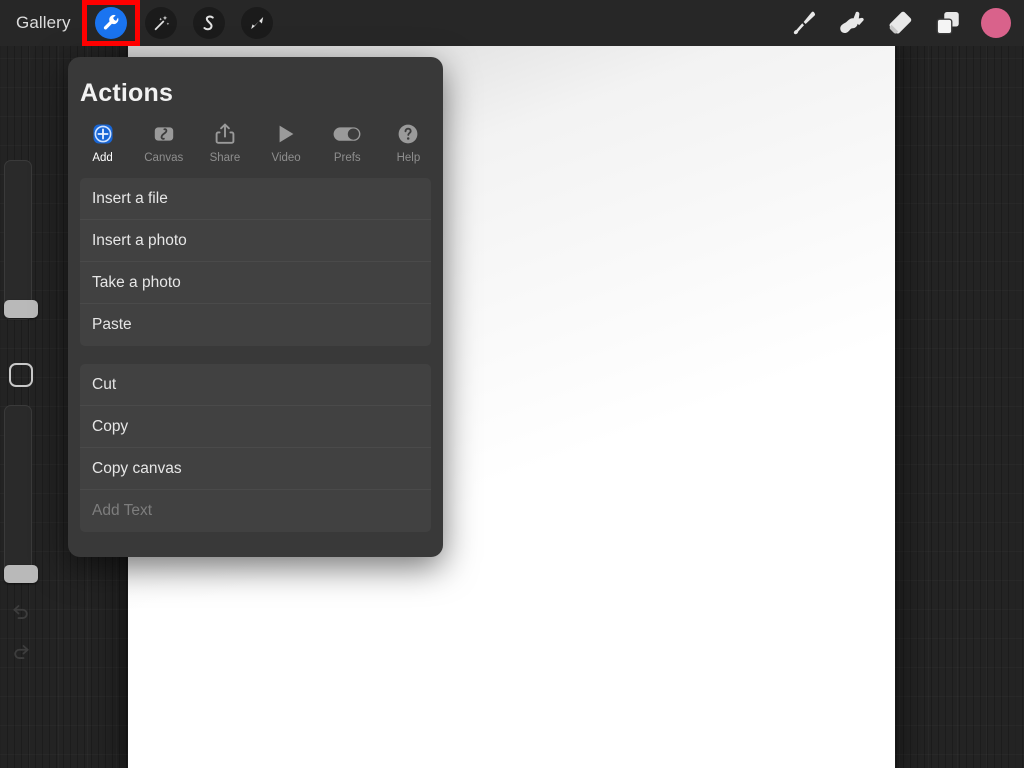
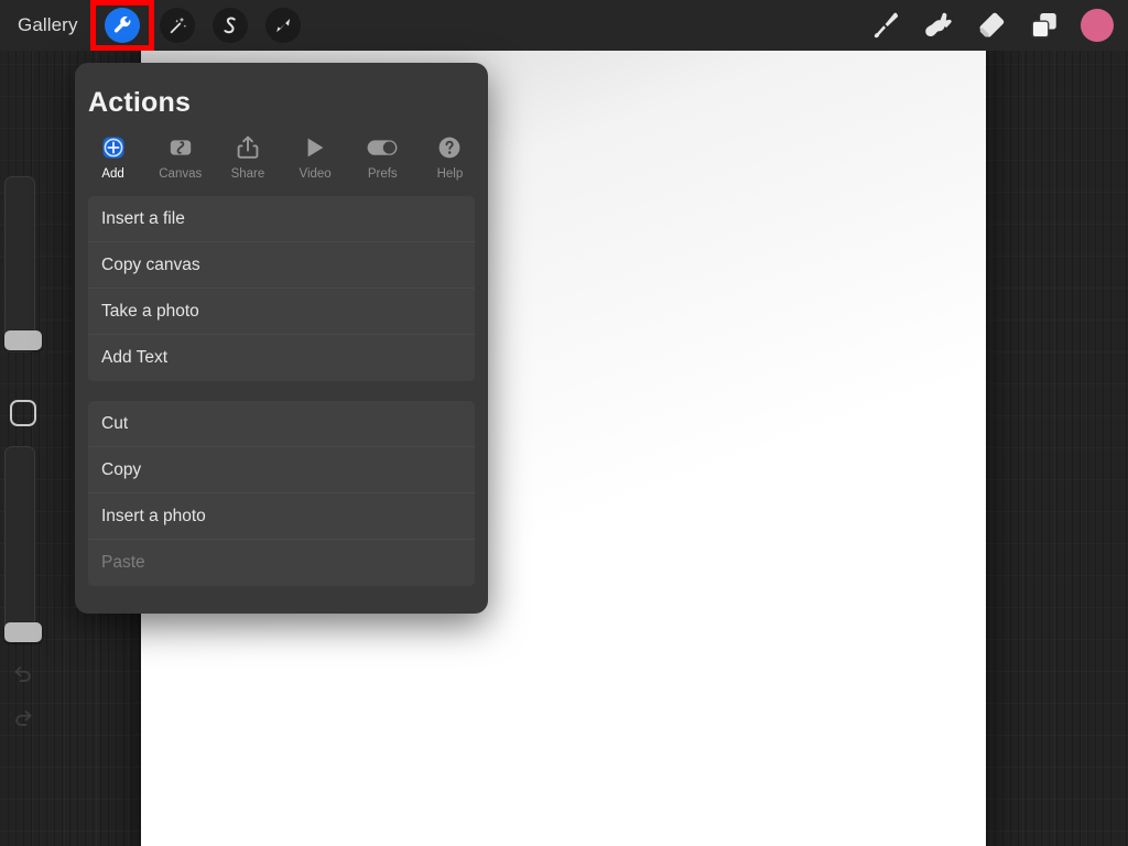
  Gallery
  Actions
  Add
  Canvas
  Share
  Video
  Prefs
  Help
  Insert a file
- Insert a photo
+ Copy canvas
  Take a photo
- Paste
+ Add Text
  Cut
  Copy
- Copy canvas
+ Insert a photo
- Add Text
+ Paste
